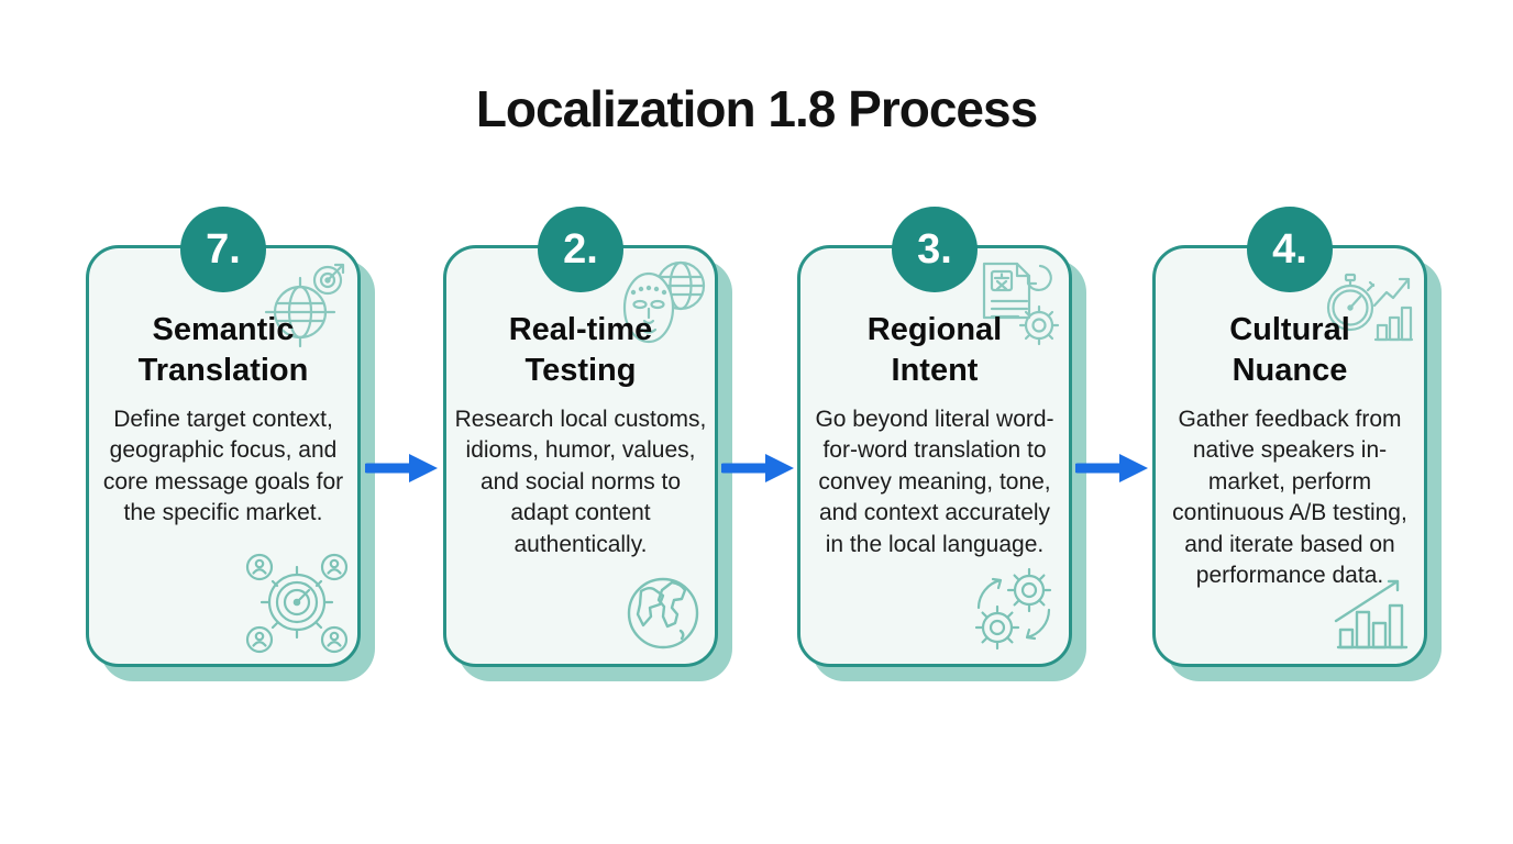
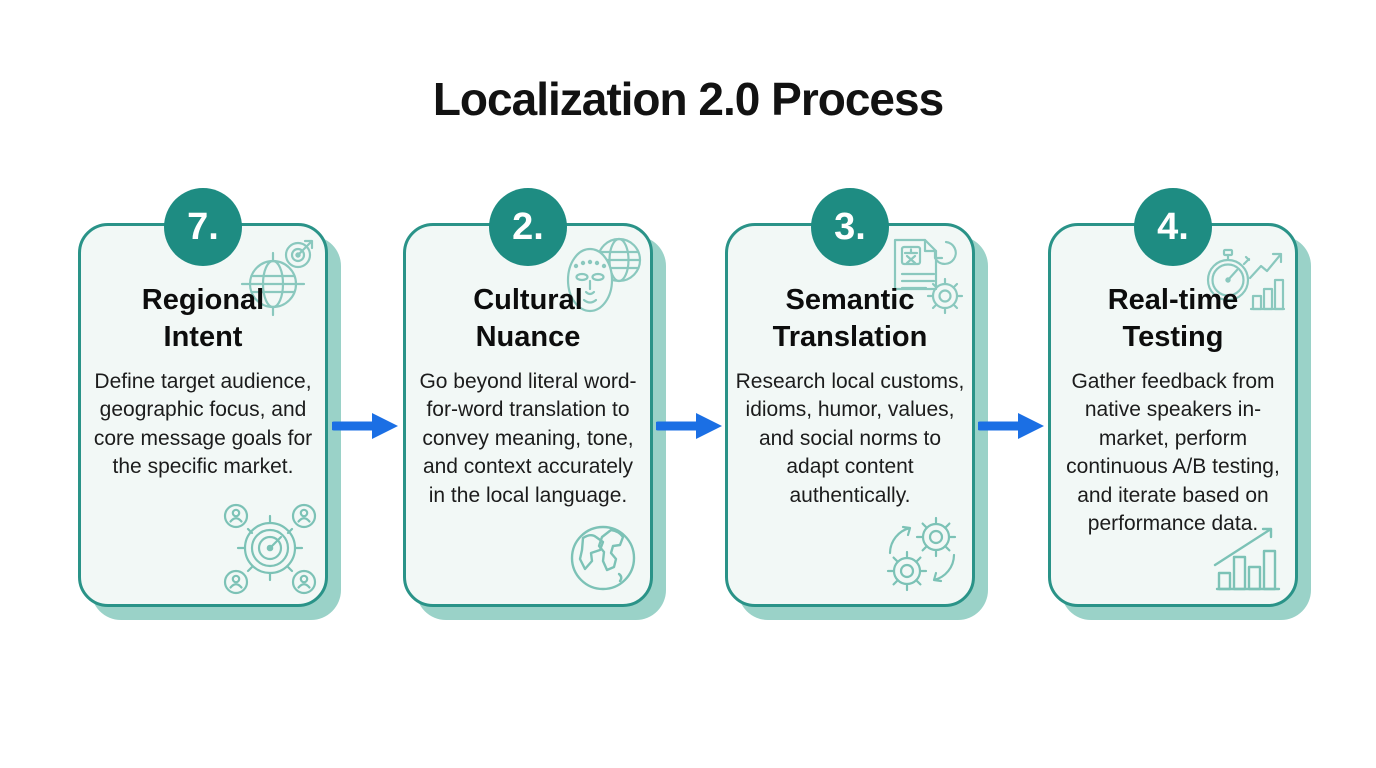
- Localization 1.8 Process
+ Localization 2.0 Process
  7.
- Semantic Translation
+ Regional Intent
- Define target context, geographic focus, and core message goals for the specific market.
+ Define target audience, geographic focus, and core message goals for the specific market.
  2.
- Real-time Testing
+ Cultural Nuance
- Research local customs, idioms, humor, values, and social norms to adapt content authentically.
+ Go beyond literal word-for-word translation to convey meaning, tone, and context accurately in the local language.
  3.
- Regional Intent
+ Semantic Translation
- Go beyond literal word-for-word translation to convey meaning, tone, and context accurately in the local language.
+ Research local customs, idioms, humor, values, and social norms to adapt content authentically.
  4.
- Cultural Nuance
+ Real-time Testing
  Gather feedback from native speakers in-market, perform continuous A/B testing, and iterate based on performance data.
